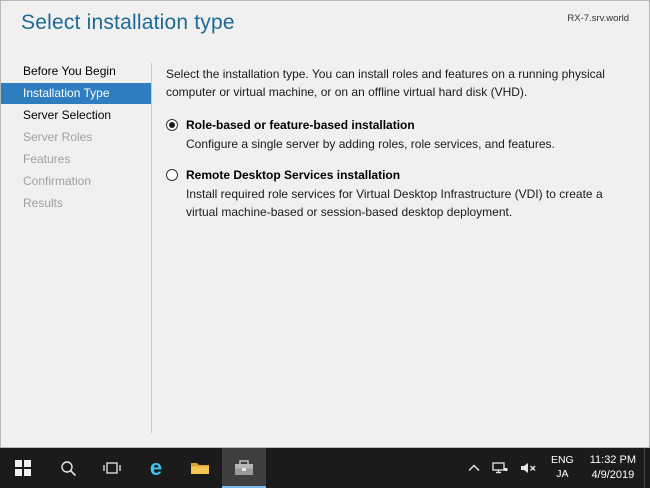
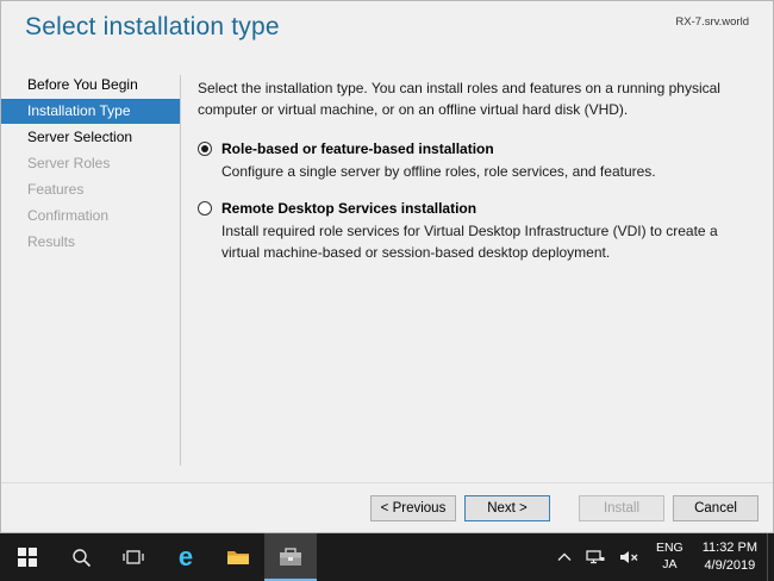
  Select installation type
  RX-7.srv.world
  Before You Begin
  Installation Type
  Server Selection
  Server Roles
  Features
  Confirmation
  Results
  Select the installation type. You can install roles and features on a running physical computer or virtual machine, or on an offline virtual hard disk (VHD).
  Role-based or feature-based installation
- Configure a single server by adding roles, role services, and features.
+ Configure a single server by offline roles, role services, and features.
  Remote Desktop Services installation
  Install required role services for Virtual Desktop Infrastructure (VDI) to create a virtual machine-based or session-based desktop deployment.
+ < Previous
+ Next >
+ Install
+ Cancel
  e
  ENG
  JA
  11:32 PM
  4/9/2019
